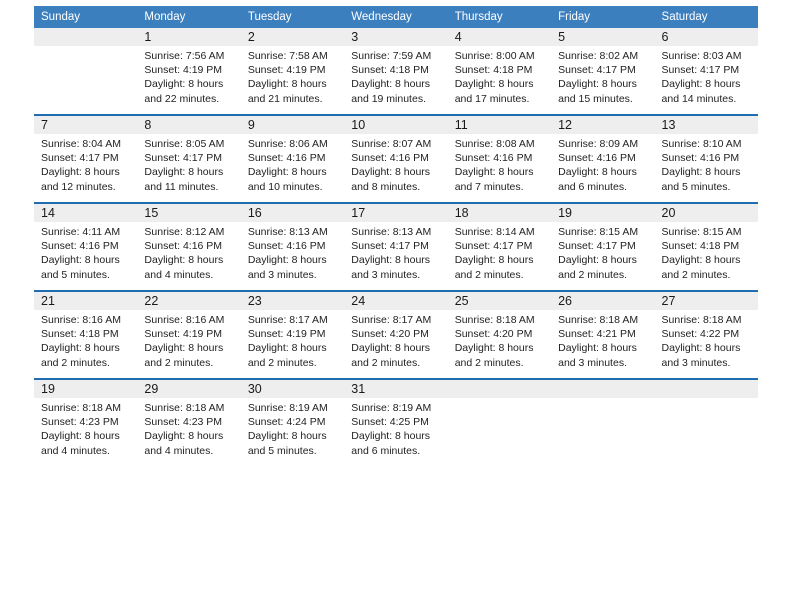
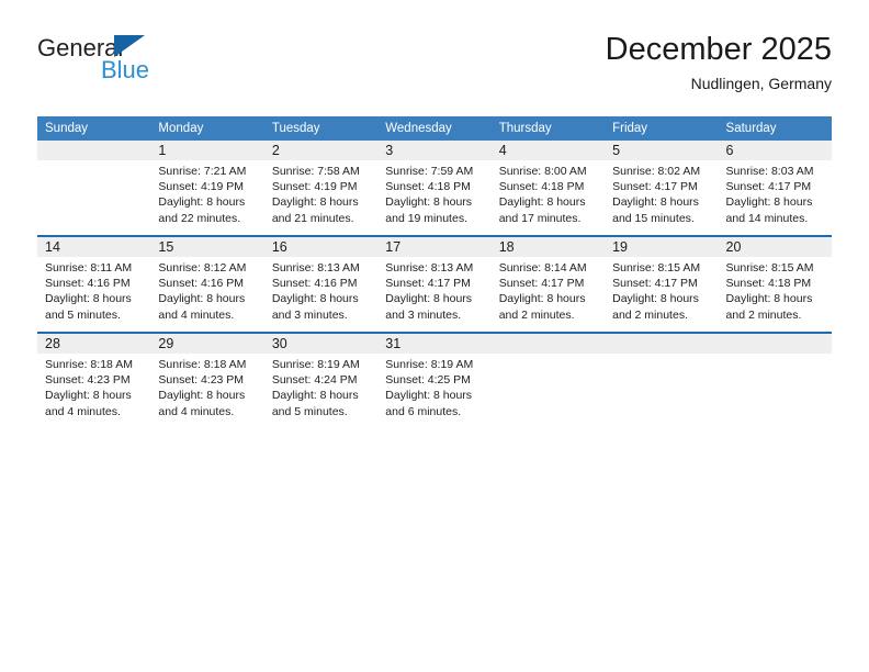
+ General
+ Blue
+ December 2025
+ Nudlingen, Germany
  Sunday	Monday	Tuesday	Wednesday	Thursday	Friday	Saturday
- 	1Sunrise: 7:56 AMSunset: 4:19 PMDaylight: 8 hoursand 22 minutes.	2Sunrise: 7:58 AMSunset: 4:19 PMDaylight: 8 hoursand 21 minutes.	3Sunrise: 7:59 AMSunset: 4:18 PMDaylight: 8 hoursand 19 minutes.	4Sunrise: 8:00 AMSunset: 4:18 PMDaylight: 8 hoursand 17 minutes.	5Sunrise: 8:02 AMSunset: 4:17 PMDaylight: 8 hoursand 15 minutes.	6Sunrise: 8:03 AMSunset: 4:17 PMDaylight: 8 hoursand 14 minutes.
+ 	1Sunrise: 7:21 AMSunset: 4:19 PMDaylight: 8 hoursand 22 minutes.	2Sunrise: 7:58 AMSunset: 4:19 PMDaylight: 8 hoursand 21 minutes.	3Sunrise: 7:59 AMSunset: 4:18 PMDaylight: 8 hoursand 19 minutes.	4Sunrise: 8:00 AMSunset: 4:18 PMDaylight: 8 hoursand 17 minutes.	5Sunrise: 8:02 AMSunset: 4:17 PMDaylight: 8 hoursand 15 minutes.	6Sunrise: 8:03 AMSunset: 4:17 PMDaylight: 8 hoursand 14 minutes.
- 7Sunrise: 8:04 AMSunset: 4:17 PMDaylight: 8 hoursand 12 minutes.	8Sunrise: 8:05 AMSunset: 4:17 PMDaylight: 8 hoursand 11 minutes.	9Sunrise: 8:06 AMSunset: 4:16 PMDaylight: 8 hoursand 10 minutes.	10Sunrise: 8:07 AMSunset: 4:16 PMDaylight: 8 hoursand 8 minutes.	11Sunrise: 8:08 AMSunset: 4:16 PMDaylight: 8 hoursand 7 minutes.	12Sunrise: 8:09 AMSunset: 4:16 PMDaylight: 8 hoursand 6 minutes.	13Sunrise: 8:10 AMSunset: 4:16 PMDaylight: 8 hoursand 5 minutes.
- 14Sunrise: 4:11 AMSunset: 4:16 PMDaylight: 8 hoursand 5 minutes.	15Sunrise: 8:12 AMSunset: 4:16 PMDaylight: 8 hoursand 4 minutes.	16Sunrise: 8:13 AMSunset: 4:16 PMDaylight: 8 hoursand 3 minutes.	17Sunrise: 8:13 AMSunset: 4:17 PMDaylight: 8 hoursand 3 minutes.	18Sunrise: 8:14 AMSunset: 4:17 PMDaylight: 8 hoursand 2 minutes.	19Sunrise: 8:15 AMSunset: 4:17 PMDaylight: 8 hoursand 2 minutes.	20Sunrise: 8:15 AMSunset: 4:18 PMDaylight: 8 hoursand 2 minutes.
+ 14Sunrise: 8:11 AMSunset: 4:16 PMDaylight: 8 hoursand 5 minutes.	15Sunrise: 8:12 AMSunset: 4:16 PMDaylight: 8 hoursand 4 minutes.	16Sunrise: 8:13 AMSunset: 4:16 PMDaylight: 8 hoursand 3 minutes.	17Sunrise: 8:13 AMSunset: 4:17 PMDaylight: 8 hoursand 3 minutes.	18Sunrise: 8:14 AMSunset: 4:17 PMDaylight: 8 hoursand 2 minutes.	19Sunrise: 8:15 AMSunset: 4:17 PMDaylight: 8 hoursand 2 minutes.	20Sunrise: 8:15 AMSunset: 4:18 PMDaylight: 8 hoursand 2 minutes.
- 21Sunrise: 8:16 AMSunset: 4:18 PMDaylight: 8 hoursand 2 minutes.	22Sunrise: 8:16 AMSunset: 4:19 PMDaylight: 8 hoursand 2 minutes.	23Sunrise: 8:17 AMSunset: 4:19 PMDaylight: 8 hoursand 2 minutes.	24Sunrise: 8:17 AMSunset: 4:20 PMDaylight: 8 hoursand 2 minutes.	25Sunrise: 8:18 AMSunset: 4:20 PMDaylight: 8 hoursand 2 minutes.	26Sunrise: 8:18 AMSunset: 4:21 PMDaylight: 8 hoursand 3 minutes.	27Sunrise: 8:18 AMSunset: 4:22 PMDaylight: 8 hoursand 3 minutes.
- 19Sunrise: 8:18 AMSunset: 4:23 PMDaylight: 8 hoursand 4 minutes.	29Sunrise: 8:18 AMSunset: 4:23 PMDaylight: 8 hoursand 4 minutes.	30Sunrise: 8:19 AMSunset: 4:24 PMDaylight: 8 hoursand 5 minutes.	31Sunrise: 8:19 AMSunset: 4:25 PMDaylight: 8 hoursand 6 minutes.
+ 28Sunrise: 8:18 AMSunset: 4:23 PMDaylight: 8 hoursand 4 minutes.	29Sunrise: 8:18 AMSunset: 4:23 PMDaylight: 8 hoursand 4 minutes.	30Sunrise: 8:19 AMSunset: 4:24 PMDaylight: 8 hoursand 5 minutes.	31Sunrise: 8:19 AMSunset: 4:25 PMDaylight: 8 hoursand 6 minutes.
